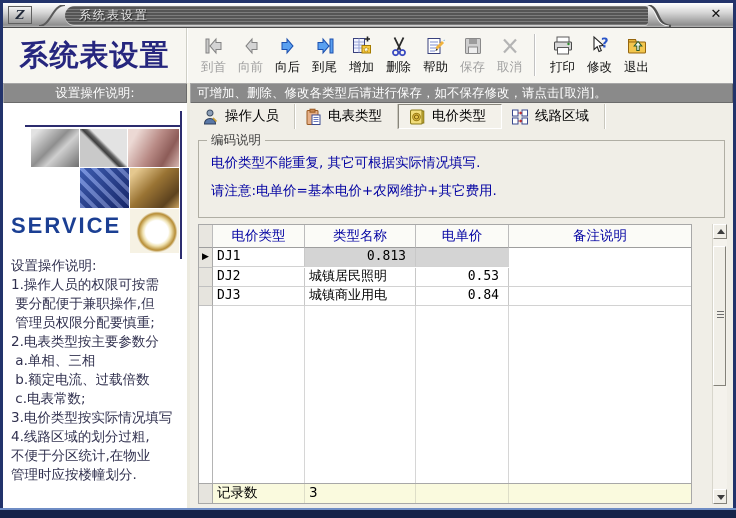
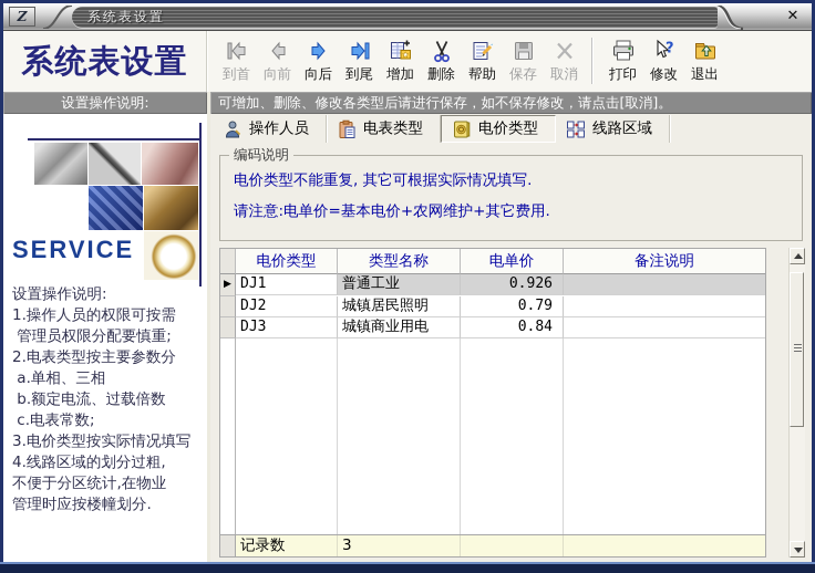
  Z
  系统表设置
  ✕
  系统表设置
  到首
  向前
  向后
  到尾
  增加
  删除
  帮助
  保存
  取消
  打印
  ?
  修改
  退出
  设置操作说明:
  可增加、删除、修改各类型后请进行保存，如不保存修改，请点击[取消]。
  SERVICE
  设置操作说明:
  1.操作人员的权限可按需
- 要分配便于兼职操作,但
  管理员权限分配要慎重;
  2.电表类型按主要参数分
  a.单相、三相
  b.额定电流、过载倍数
  c.电表常数;
  3.电价类型按实际情况填写
  4.线路区域的划分过粗,
  不便于分区统计,在物业
  管理时应按楼幢划分.
  操作人员
  电表类型
  电价类型
  线路区域
  编码说明
  电价类型不能重复, 其它可根据实际情况填写.
  请注意:电单价=基本电价+农网维护+其它费用.
  电价类型
  类型名称
  电单价
  备注说明
  ▶
  DJ1
+ 普通工业
- 0.813
+ 0.926
  DJ2
  城镇居民照明
- 0.53
+ 0.79
  DJ3
  城镇商业用电
  0.84
  记录数
  3
